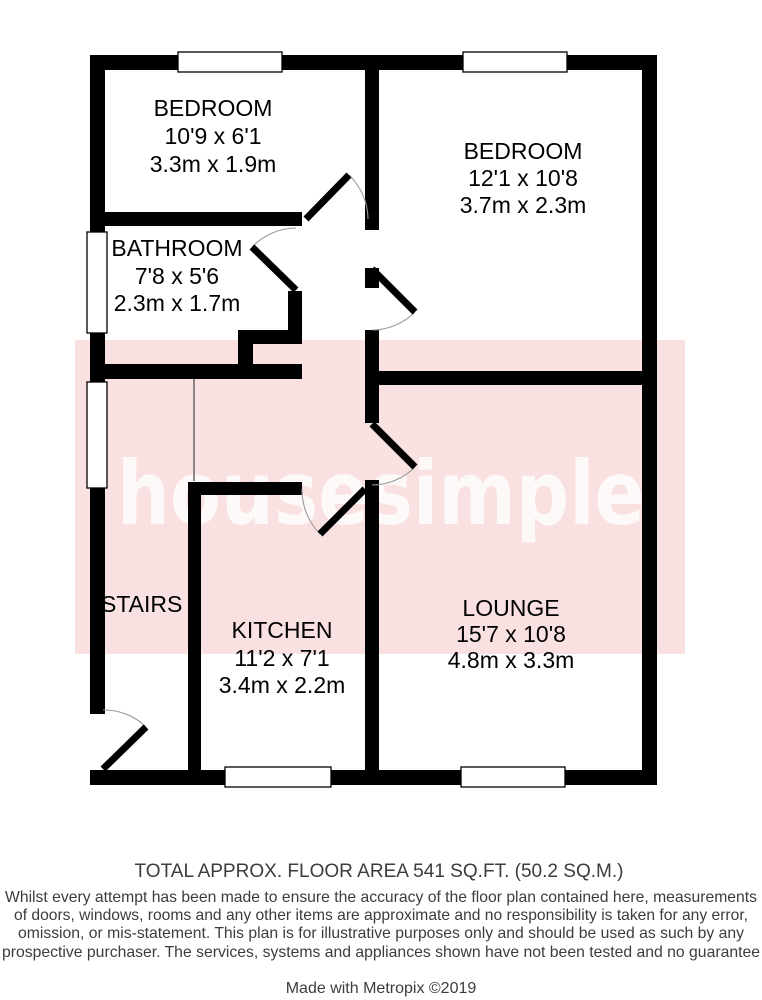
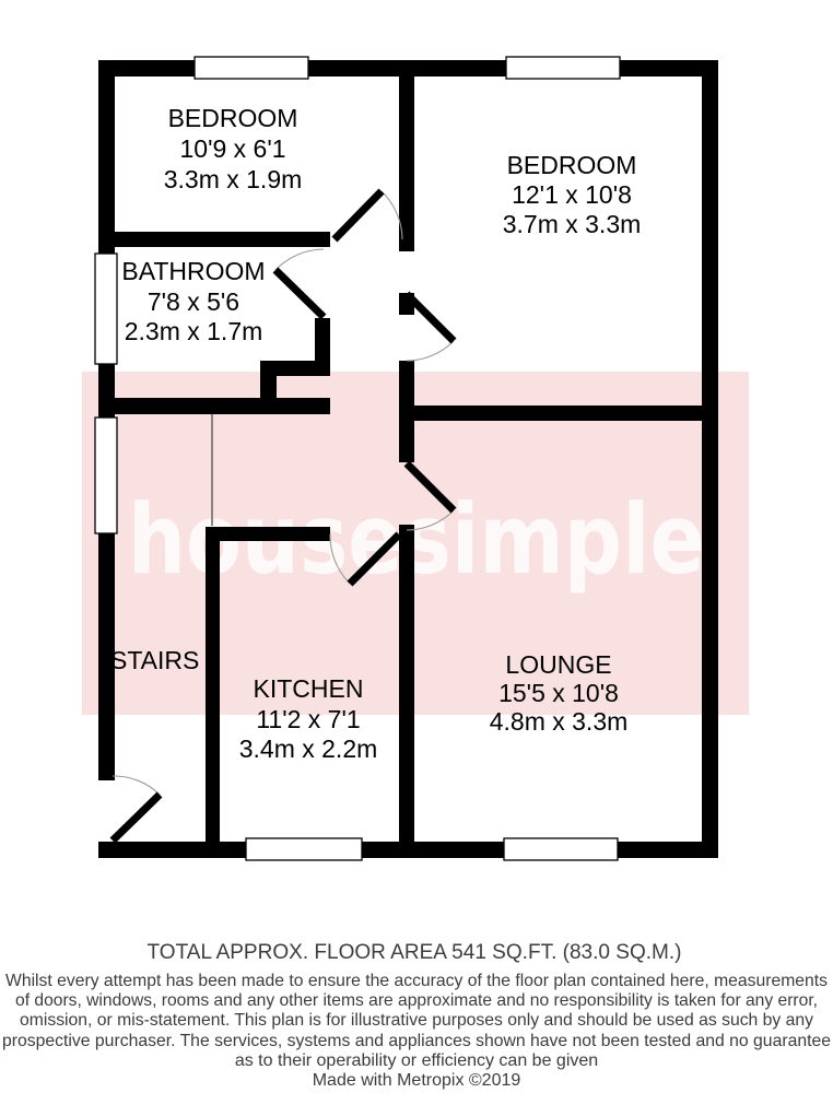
  hesimple
  BEDROOM
  10'9 x 6'1
  3.3m x 1.9m
  BEDROOM
  12'1 x 10'8
- 3.7m x 2.3m
+ 3.7m x 3.3m
  BATHROOM
  7'8 x 5'6
  2.3m x 1.7m
  KITCHEN
  11'2 x 7'1
  3.4m x 2.2m
  LOUNGE
- 15'7 x 10'8
+ 15'5 x 10'8
  4.8m x 3.3m
  STAIRS
- TOTAL APPROX. FLOOR AREA 541 SQ.FT. (50.2 SQ.M.)
+ TOTAL APPROX. FLOOR AREA 541 SQ.FT. (83.0 SQ.M.)
  Whilst every attempt has been made to ensure the accuracy of the floor plan contained here, measurements
  of doors, windows, rooms and any other items are approximate and no responsibility is taken for any error,
  omission, or mis-statement. This plan is for illustrative purposes only and should be used as such by any
  prospective purchaser. The services, systems and appliances shown have not been tested and no guarantee
+ as to their operability or efficiency can be given
  Made with Metropix ©2019
